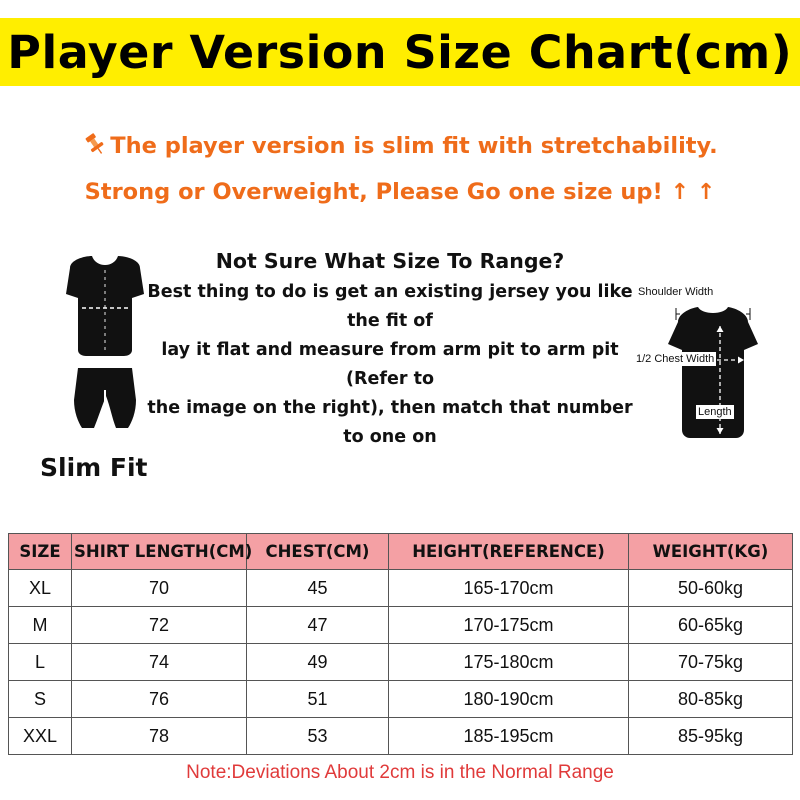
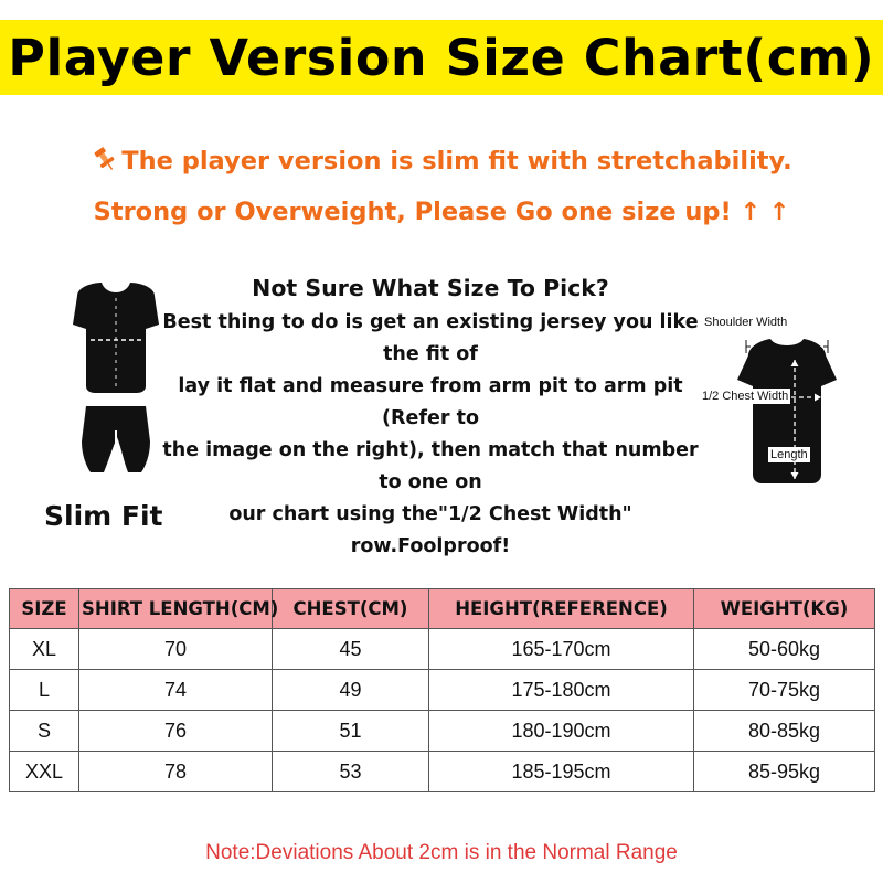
  Player Version Size Chart(cm)
  The player version is slim fit with stretchability.
  Strong or Overweight, Please Go one size up! ↑ ↑
  Slim Fit
- Not Sure What Size To Range?
+ Not Sure What Size To Pick?
  Best thing to do is get an existing jersey you like the fit of
  lay it flat and measure from arm pit to arm pit (Refer to
  the image on the right), then match that number to one on
+ our chart using the"1/2 Chest Width" row.Foolproof!
  Shoulder Width
  1/2 Chest Width
  Length
  SIZE	SHIRT LENGTH(CM)	CHEST(CM)	HEIGHT(REFERENCE)	WEIGHT(KG)
  XL	70	45	165-170cm	50-60kg
- M	72	47	170-175cm	60-65kg
  L	74	49	175-180cm	70-75kg
  S	76	51	180-190cm	80-85kg
  XXL	78	53	185-195cm	85-95kg
  Note:Deviations About 2cm is in the Normal Range
